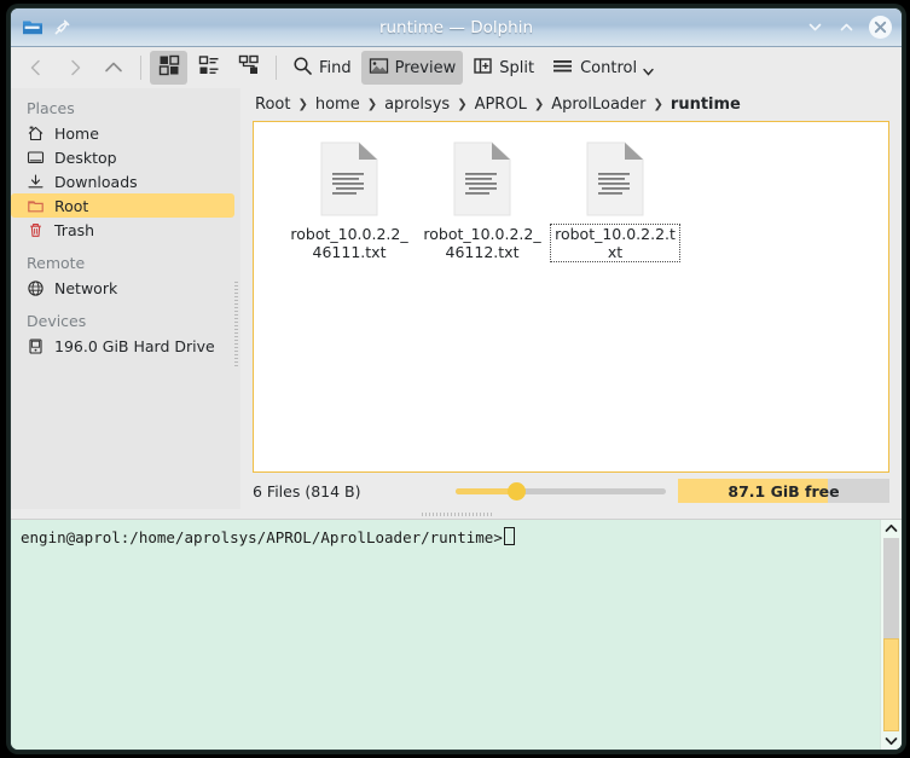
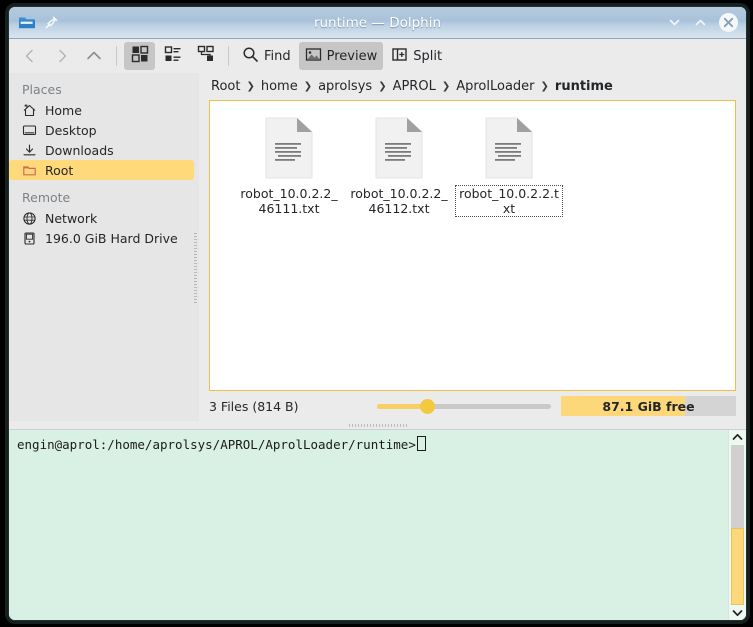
  runtime — Dolphin
  Find
  Preview
  Split
- Control
  Places
  Home
  Desktop
  Downloads
  Root
- Trash
  Remote
  Network
- Devices
  196.0 GiB Hard Drive
  Root
  ❯
  home
  ❯
  aprolsys
  ❯
  APROL
  ❯
  AprolLoader
  ❯
  runtime
  robot_10.0.2.2_46111.txt
  robot_10.0.2.2_46112.txt
  robot_10.0.2.2.txt
- 6 Files (814 B)
+ 3 Files (814 B)
  87.1 GiB free
  engin@aprol:/home/aprolsys/APROL/AprolLoader/runtime>
